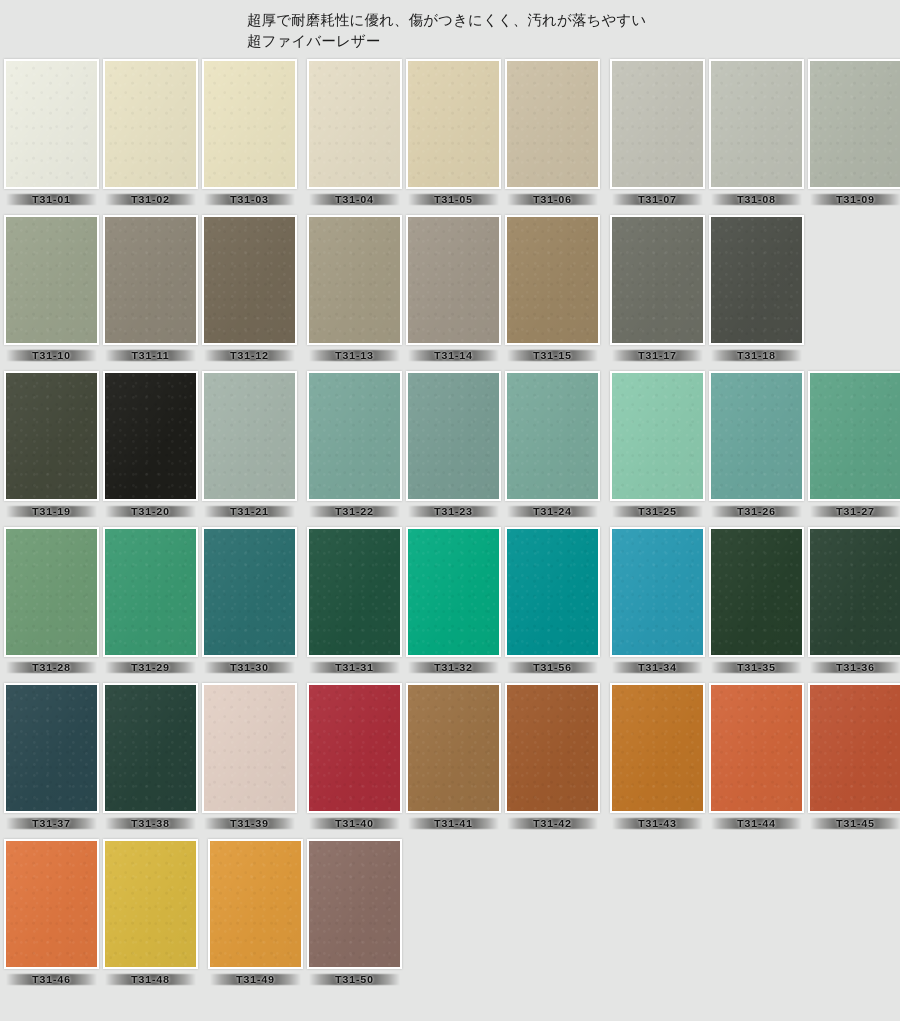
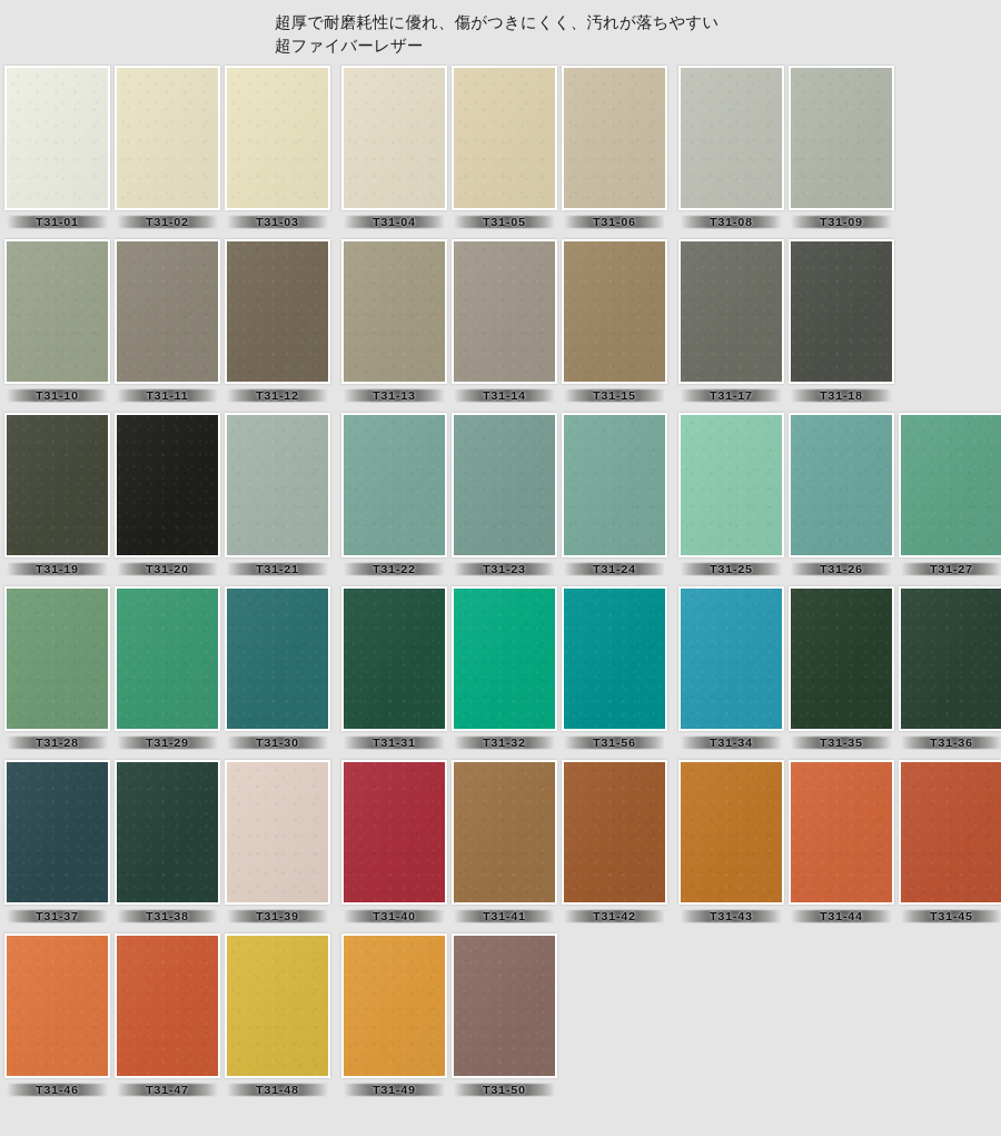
  超厚で耐磨耗性に優れ、傷がつきにくく、汚れが落ちやすい超ファイバーレザー
  T31-01
  T31-02
  T31-03
  T31-04
  T31-05
  T31-06
- T31-07
  T31-08
  T31-09
  T31-10
  T31-11
  T31-12
  T31-13
  T31-14
  T31-15
  T31-17
  T31-18
  T31-19
  T31-20
  T31-21
  T31-22
  T31-23
  T31-24
  T31-25
  T31-26
  T31-27
  T31-28
  T31-29
  T31-30
  T31-31
  T31-32
  T31-56
  T31-34
  T31-35
  T31-36
  T31-37
  T31-38
  T31-39
  T31-40
  T31-41
  T31-42
  T31-43
  T31-44
  T31-45
  T31-46
+ T31-47
  T31-48
  T31-49
  T31-50
